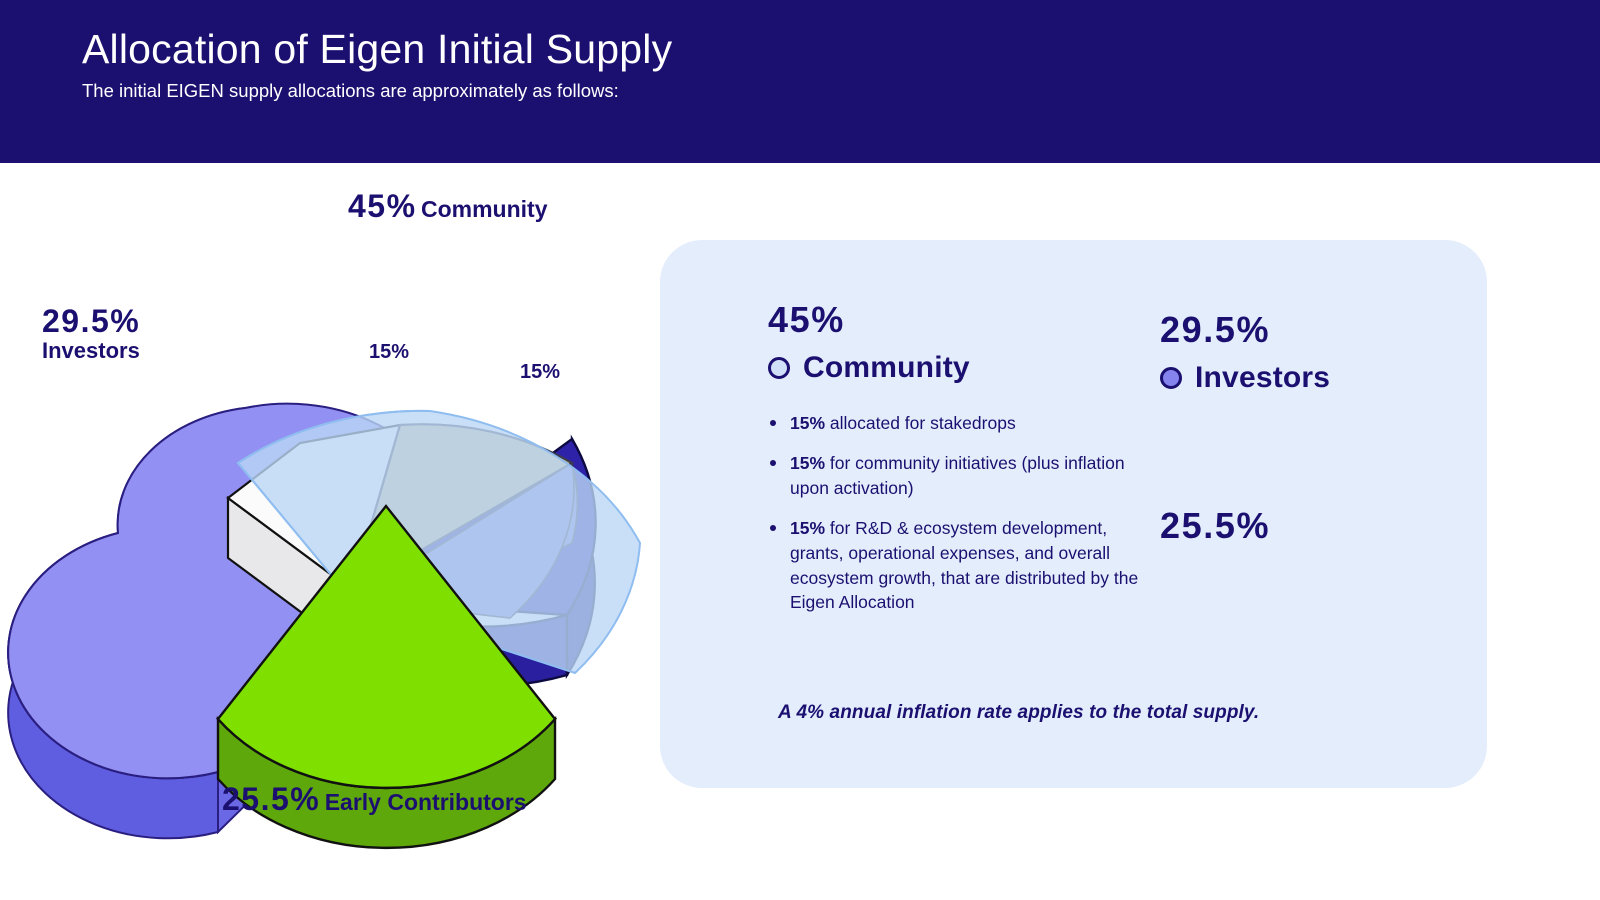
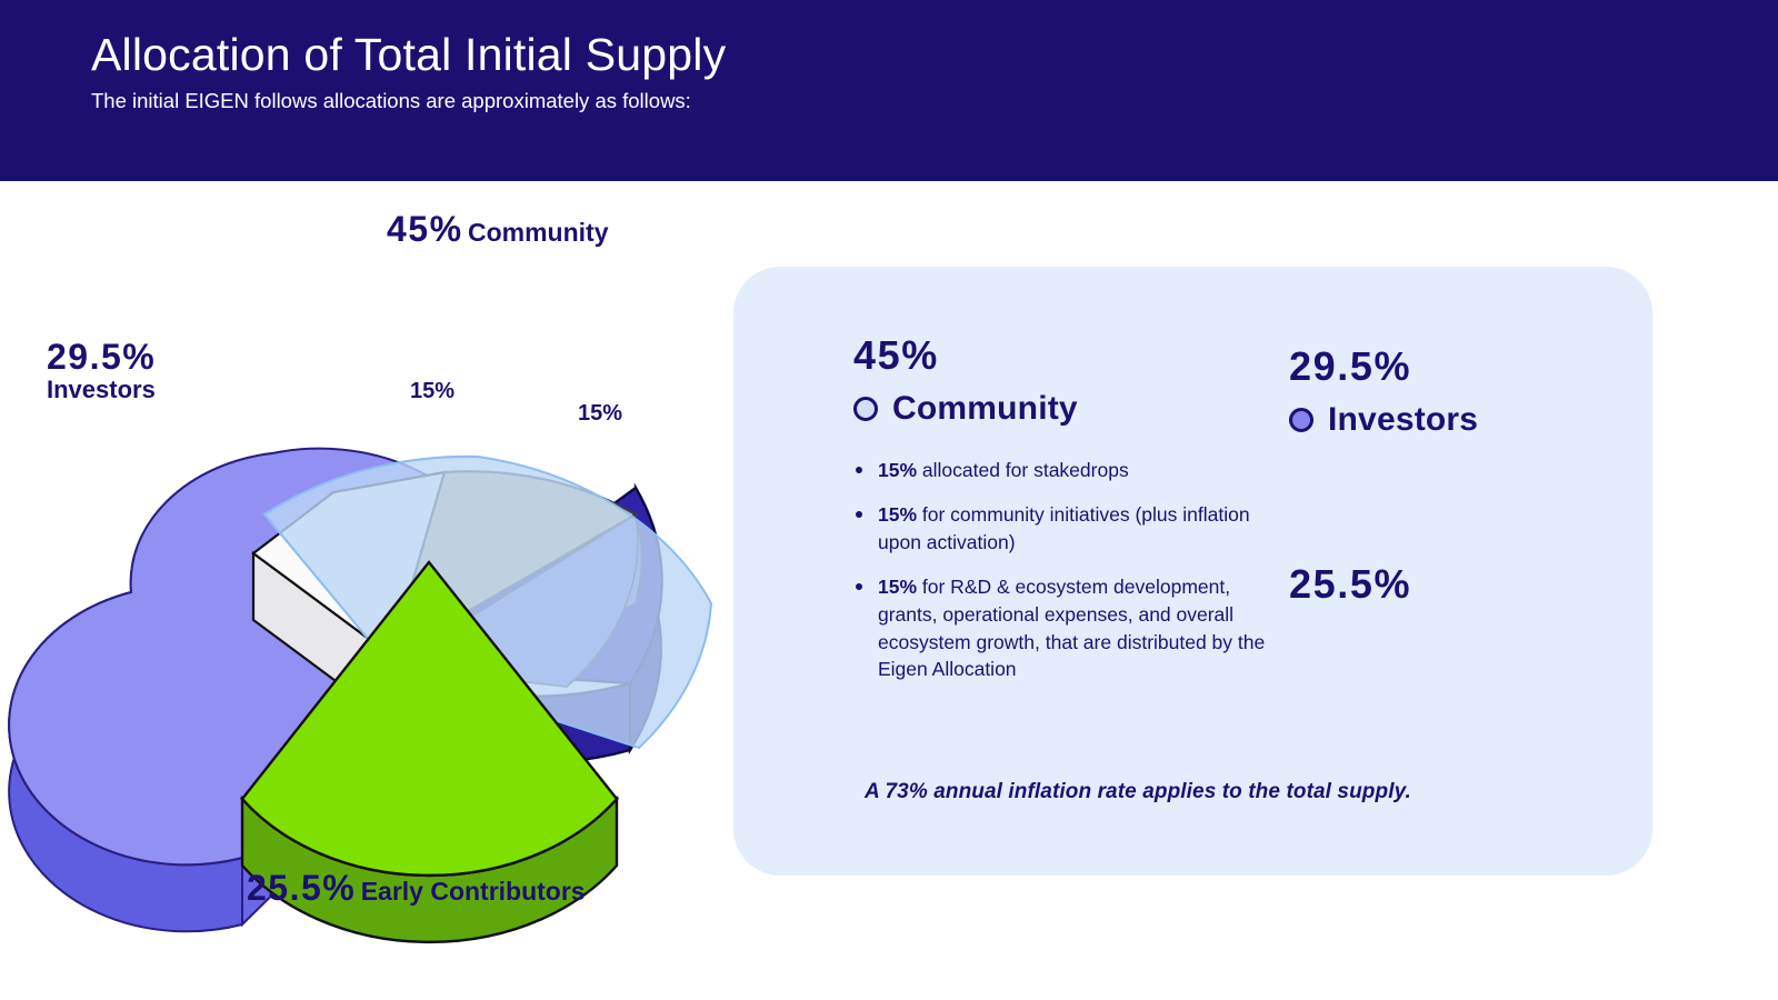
- Allocation of Eigen Initial Supply
+ Allocation of Total Initial Supply
- The initial EIGEN supply allocations are approximately as follows:
+ The initial EIGEN follows allocations are approximately as follows:
  15%
  15%
  45% Community
  29.5%
  Investors
  25.5% Early Contributors
  45%
  Community
  15% allocated for stakedrops
  15% for community initiatives (plus inflation upon activation)
  15% for R&D & ecosystem development, grants, operational expenses, and overall ecosystem growth, that are distributed by the Eigen Allocation
  29.5%
  Investors
  25.5%
- A 4% annual inflation rate applies to the total supply.
+ A 73% annual inflation rate applies to the total supply.
